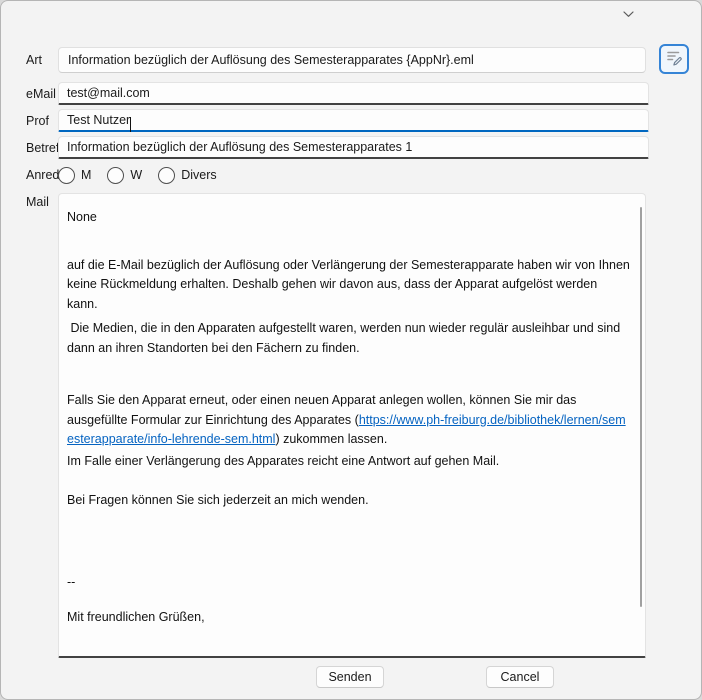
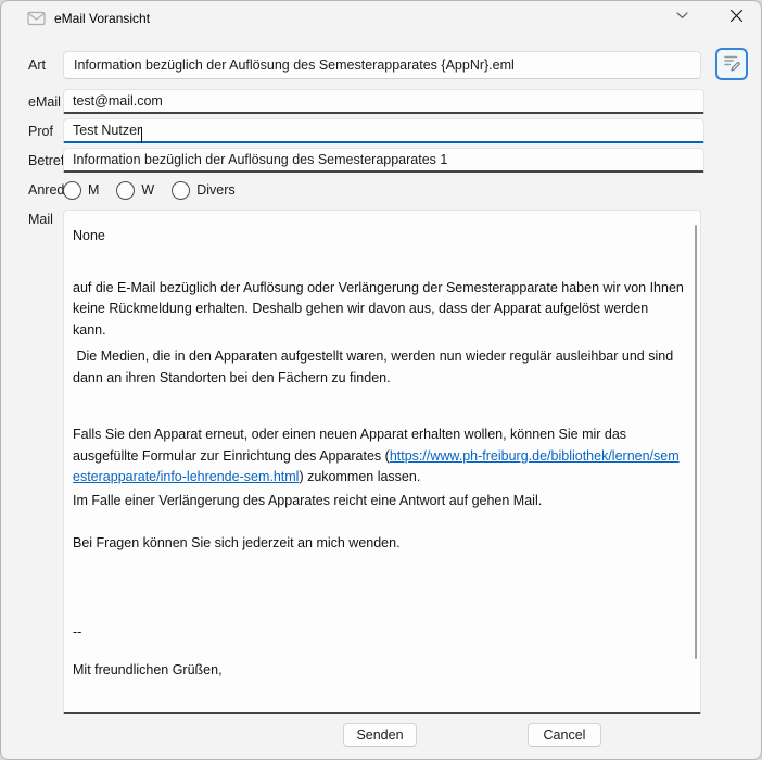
+ eMail Voransicht
  Art
  Information bezüglich der Auflösung des Semesterapparates {AppNr}.eml
  eMail
  test@mail.com
  Prof
  Test Nutzer
  Betre
  Information bezüglich der Auflösung des Semesterapparates 1
  Anred
  M
  W
  Divers
  Mail
  None
  auf die E-Mail bezüglich der Auflösung oder Verlängerung der Semesterapparate haben wir von Ihnen keine Rückmeldung erhalten. Deshalb gehen wir davon aus, dass der Apparat aufgelöst werden kann.
  Die Medien, die in den Apparaten aufgestellt waren, werden nun wieder regulär ausleihbar und sind dann an ihren Standorten bei den Fächern zu finden.
- Falls Sie den Apparat erneut, oder einen neuen Apparat anlegen wollen, können Sie mir das ausgefüllte Formular zur Einrichtung des Apparates (https://www.ph-freiburg.de/bibliothek/lernen/semesterapparate/info-lehrende-sem.html) zukommen lassen.
+ Falls Sie den Apparat erneut, oder einen neuen Apparat erhalten wollen, können Sie mir das ausgefüllte Formular zur Einrichtung des Apparates (https://www.ph-freiburg.de/bibliothek/lernen/semesterapparate/info-lehrende-sem.html) zukommen lassen.
  Im Falle einer Verlängerung des Apparates reicht eine Antwort auf gehen Mail.
  Bei Fragen können Sie sich jederzeit an mich wenden.
  --
  Mit freundlichen Grüßen,
  Senden
  Cancel
